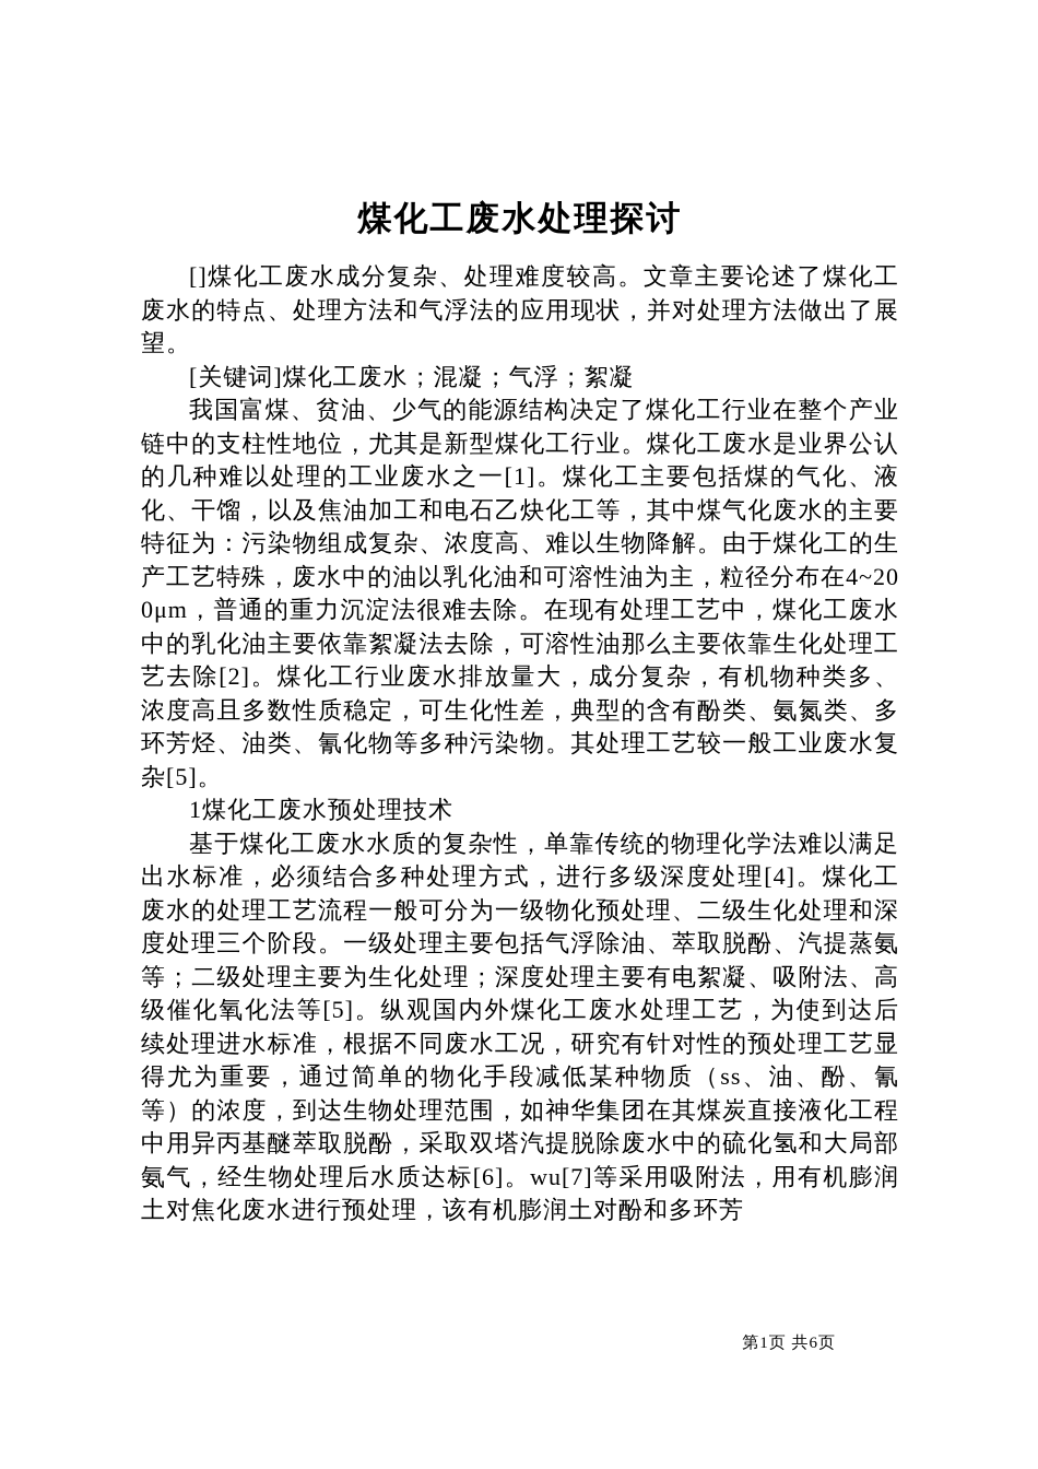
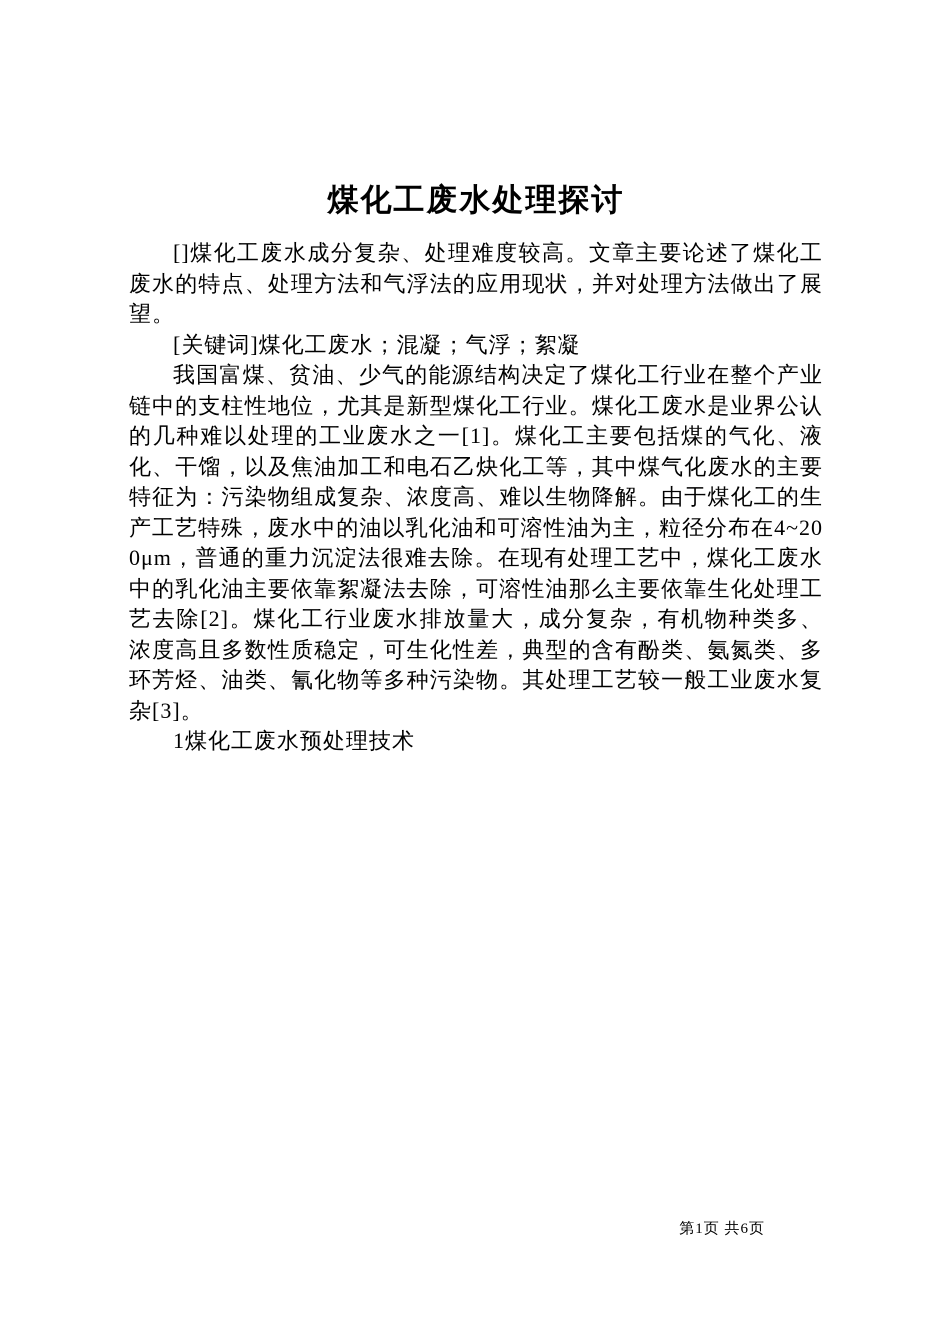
  煤化工废水处理探讨
  []煤化工废水成分复杂、处理难度较高。文章主要论述了煤化工废水的特点、处理方法和气浮法的应用现状，并对处理方法做出了展望。
  [关键词]煤化工废水；混凝；气浮；絮凝
- 我国富煤、贫油、少气的能源结构决定了煤化工行业在整个产业链中的支柱性地位，尤其是新型煤化工行业。煤化工废水是业界公认的几种难以处理的工业废水之一[1]。煤化工主要包括煤的气化、液化、干馏，以及焦油加工和电石乙炔化工等，其中煤气化废水的主要特征为：污染物组成复杂、浓度高、难以生物降解。由于煤化工的生产工艺特殊，废水中的油以乳化油和可溶性油为主，粒径分布在4~200μm，普通的重力沉淀法很难去除。在现有处理工艺中，煤化工废水中的乳化油主要依靠絮凝法去除，可溶性油那么主要依靠生化处理工艺去除[2]。煤化工行业废水排放量大，成分复杂，有机物种类多、浓度高且多数性质稳定，可生化性差，典型的含有酚类、氨氮类、多环芳烃、油类、氰化物等多种污染物。其处理工艺较一般工业废水复杂[5]。
+ 我国富煤、贫油、少气的能源结构决定了煤化工行业在整个产业链中的支柱性地位，尤其是新型煤化工行业。煤化工废水是业界公认的几种难以处理的工业废水之一[1]。煤化工主要包括煤的气化、液化、干馏，以及焦油加工和电石乙炔化工等，其中煤气化废水的主要特征为：污染物组成复杂、浓度高、难以生物降解。由于煤化工的生产工艺特殊，废水中的油以乳化油和可溶性油为主，粒径分布在4~200μm，普通的重力沉淀法很难去除。在现有处理工艺中，煤化工废水中的乳化油主要依靠絮凝法去除，可溶性油那么主要依靠生化处理工艺去除[2]。煤化工行业废水排放量大，成分复杂，有机物种类多、浓度高且多数性质稳定，可生化性差，典型的含有酚类、氨氮类、多环芳烃、油类、氰化物等多种污染物。其处理工艺较一般工业废水复杂[3]。
  1煤化工废水预处理技术
- 基于煤化工废水水质的复杂性，单靠传统的物理化学法难以满足出水标准，必须结合多种处理方式，进行多级深度处理[4]。煤化工废水的处理工艺流程一般可分为一级物化预处理、二级生化处理和深度处理三个阶段。一级处理主要包括气浮除油、萃取脱酚、汽提蒸氨等；二级处理主要为生化处理；深度处理主要有电絮凝、吸附法、高级催化氧化法等[5]。纵观国内外煤化工废水处理工艺，为使到达后续处理进水标准，根据不同废水工况，研究有针对性的预处理工艺显得尤为重要，通过简单的物化手段减低某种物质（ss、油、酚、氰等）的浓度，到达生物处理范围，如神华集团在其煤炭直接液化工程中用异丙基醚萃取脱酚，采取双塔汽提脱除废水中的硫化氢和大局部氨气，经生物处理后水质达标[6]。wu[7]等采用吸附法，用有机膨润土对焦化废水进行预处理，该有机膨润土对酚和多环芳
  第1页 共6页
